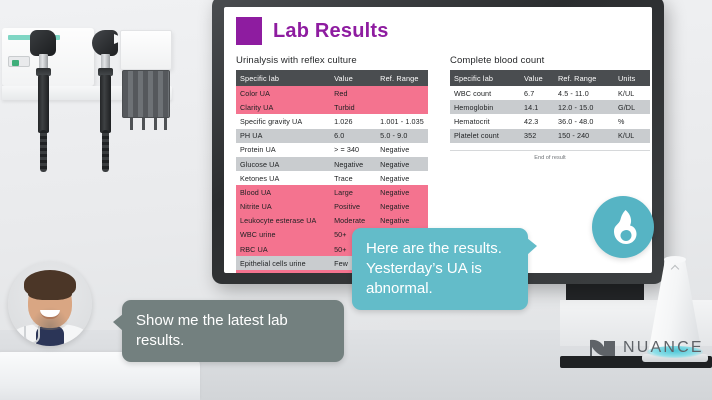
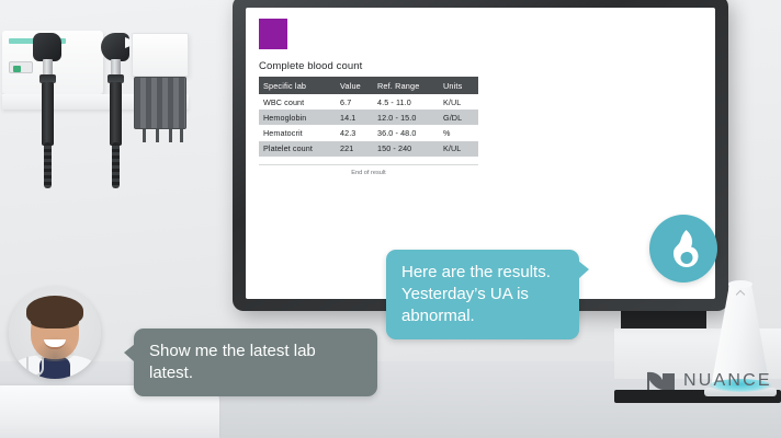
- Lab Results
- Urinalysis with reflex culture
- Specific lab	Value	Ref. Range
- Color UA	Red
- Clarity UA	Turbid
- Specific gravity UA	1.026	1.001 - 1.035
- PH UA	6.0	5.0 - 9.0
- Protein UA	> = 340	Negative
- Glucose UA	Negative	Negative
- Ketones UA	Trace	Negative
- Blood UA	Large	Negative
- Nitrite UA	Positive	Negative
- Leukocyte esterase UA	Moderate	Negative
- WBC urine	50+
- RBC UA	50+
- Epithelial cells urine	Few
  Complete blood count
  Specific lab	Value	Ref. Range	Units
  WBC count	6.7	4.5 - 11.0	K/UL
  Hemoglobin	14.1	12.0 - 15.0	G/DL
  Hematocrit	42.3	36.0 - 48.0	%
- Platelet count	352	150 - 240	K/UL
+ Platelet count	221	150 - 240	K/UL
  Here are the results. Yesterday’s UA is abnormal.
- Show me the latest lab results.
+ Show me the latest lab latest.
  NUANCE
